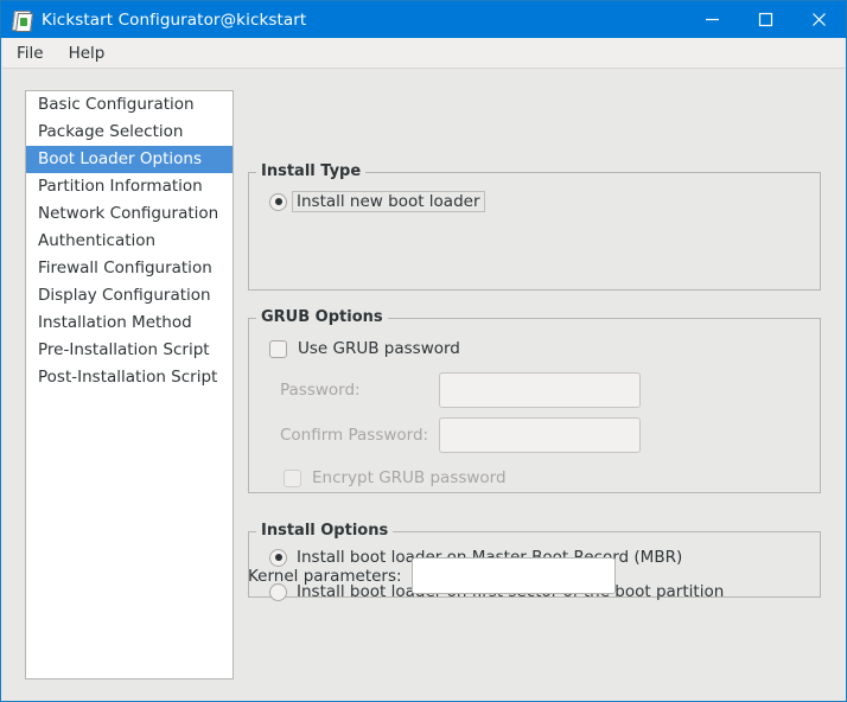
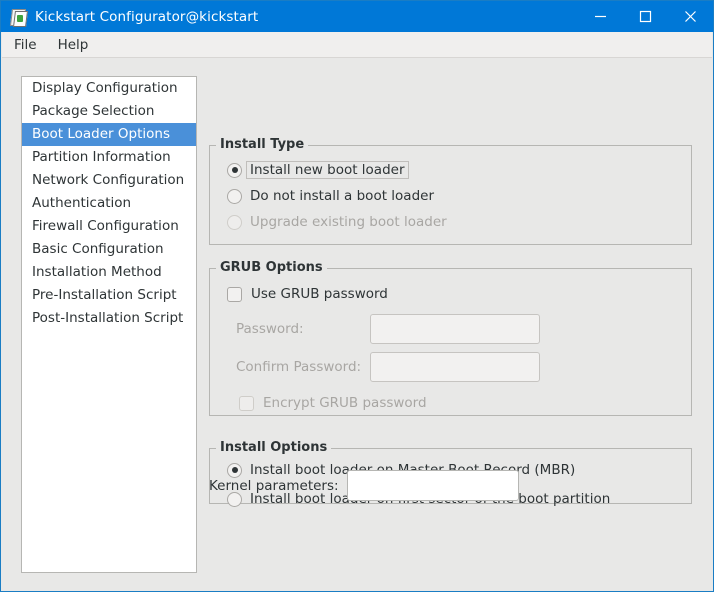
  Kickstart Configurator@kickstart
  File
  Help
- Basic Configuration
+ Display Configuration
  Package Selection
  Boot Loader Options
  Partition Information
  Network Configuration
  Authentication
  Firewall Configuration
- Display Configuration
+ Basic Configuration
  Installation Method
  Pre-Installation Script
  Post-Installation Script
  Install Type
  Install new boot loader
+ Do not install a boot loader
+ Upgrade existing boot loader
  GRUB Options
  Use GRUB password
  Password:
  Confirm Password:
  Encrypt GRUB password
  Install Options
  Kernel parameters:
